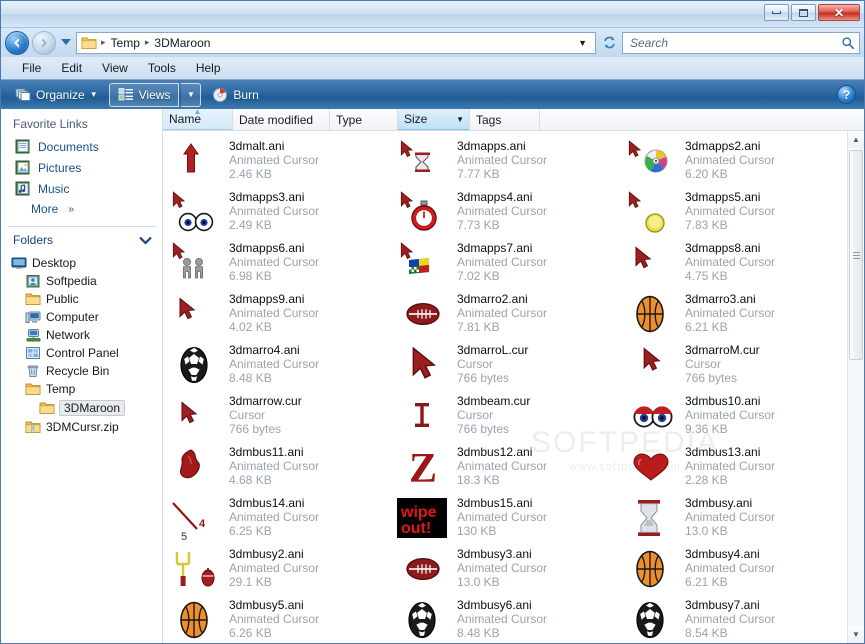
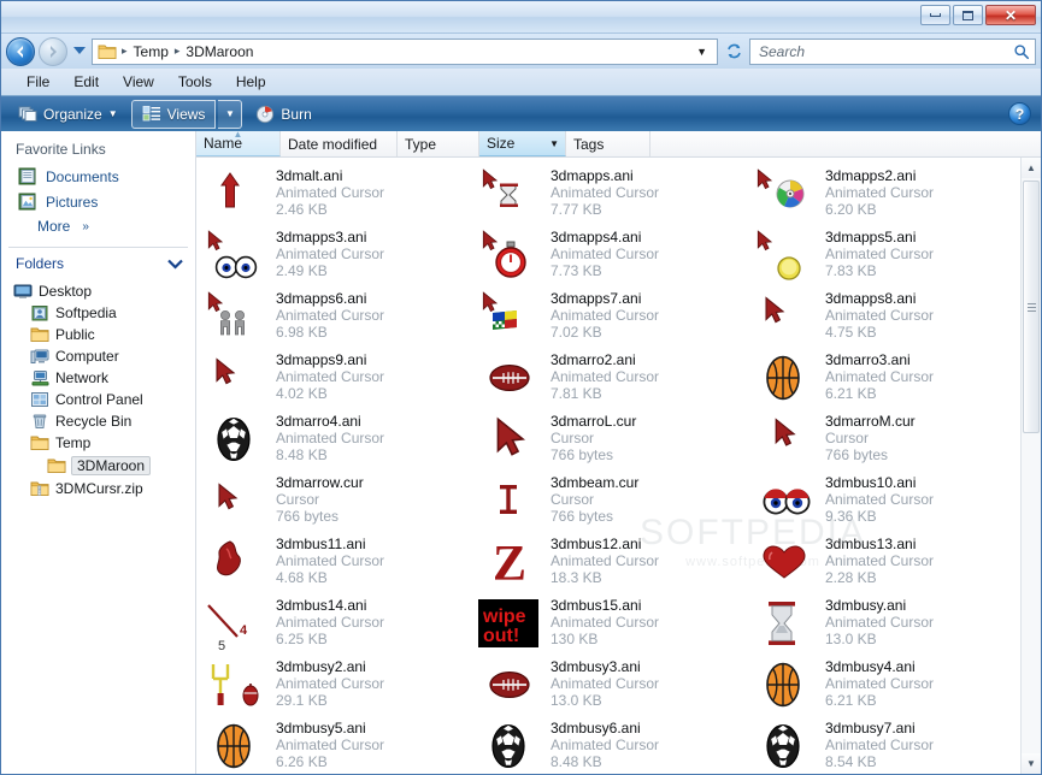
  ✕
  ▸
  Temp
  ▸
  3DMaroon
  ▼
  Search
  File
  Edit
  View
  Tools
  Help
  Organize
  ▼
  Views
  ▼
  Burn
  ?
  Favorite Links
  Documents
  Pictures
- Music
  More
  »
  Folders
  Desktop
  Softpedia
  Public
  Computer
  Network
  Control Panel
  Recycle Bin
  Temp
  3DMaroon
  3DMCursr.zip
  ▲
  Name
  Date modified
  Type
  Size
  ▼
  Tags
  SOFTPEDIA
  www.softpeom
  3dmalt.ani
  Animated Cursor
  2.46 KB
  3dmapps.ani
  Animated Cursor
  7.77 KB
  3dmapps2.ani
  Animated Cursor
  6.20 KB
  3dmapps3.ani
  Animated Cursor
  2.49 KB
  3dmapps4.ani
  Animated Cursor
  7.73 KB
  3dmapps5.ani
  Animated Cursor
  7.83 KB
  3dmapps6.ani
  Animated Cursor
  6.98 KB
  3dmapps7.ani
  Animated Cursor
  7.02 KB
  3dmapps8.ani
  Animated Cursor
  4.75 KB
  3dmapps9.ani
  Animated Cursor
  4.02 KB
  3dmarro2.ani
  Animated Cursor
  7.81 KB
  3dmarro3.ani
  Animated Cursor
  6.21 KB
  3dmarro4.ani
  Animated Cursor
  8.48 KB
  3dmarroL.cur
  Cursor
  766 bytes
  3dmarroM.cur
  Cursor
  766 bytes
  3dmarrow.cur
  Cursor
  766 bytes
  3dmbeam.cur
  Cursor
  766 bytes
  3dmbus10.ani
  Animated Cursor
  9.36 KB
  3dmbus11.ani
  Animated Cursor
  4.68 KB
  Z
  3dmbus12.ani
  Animated Cursor
  18.3 KB
  3dmbus13.ani
  Animated Cursor
  2.28 KB
  4
  5
  3dmbus14.ani
  Animated Cursor
  6.25 KB
  wipe
  out!
  3dmbus15.ani
  Animated Cursor
  130 KB
  3dmbusy.ani
  Animated Cursor
  13.0 KB
  3dmbusy2.ani
  Animated Cursor
  29.1 KB
  3dmbusy3.ani
  Animated Cursor
  13.0 KB
  3dmbusy4.ani
  Animated Cursor
  6.21 KB
  3dmbusy5.ani
  Animated Cursor
  6.26 KB
  3dmbusy6.ani
  Animated Cursor
  8.48 KB
  3dmbusy7.ani
  Animated Cursor
  8.54 KB
  ▲
  ▼
